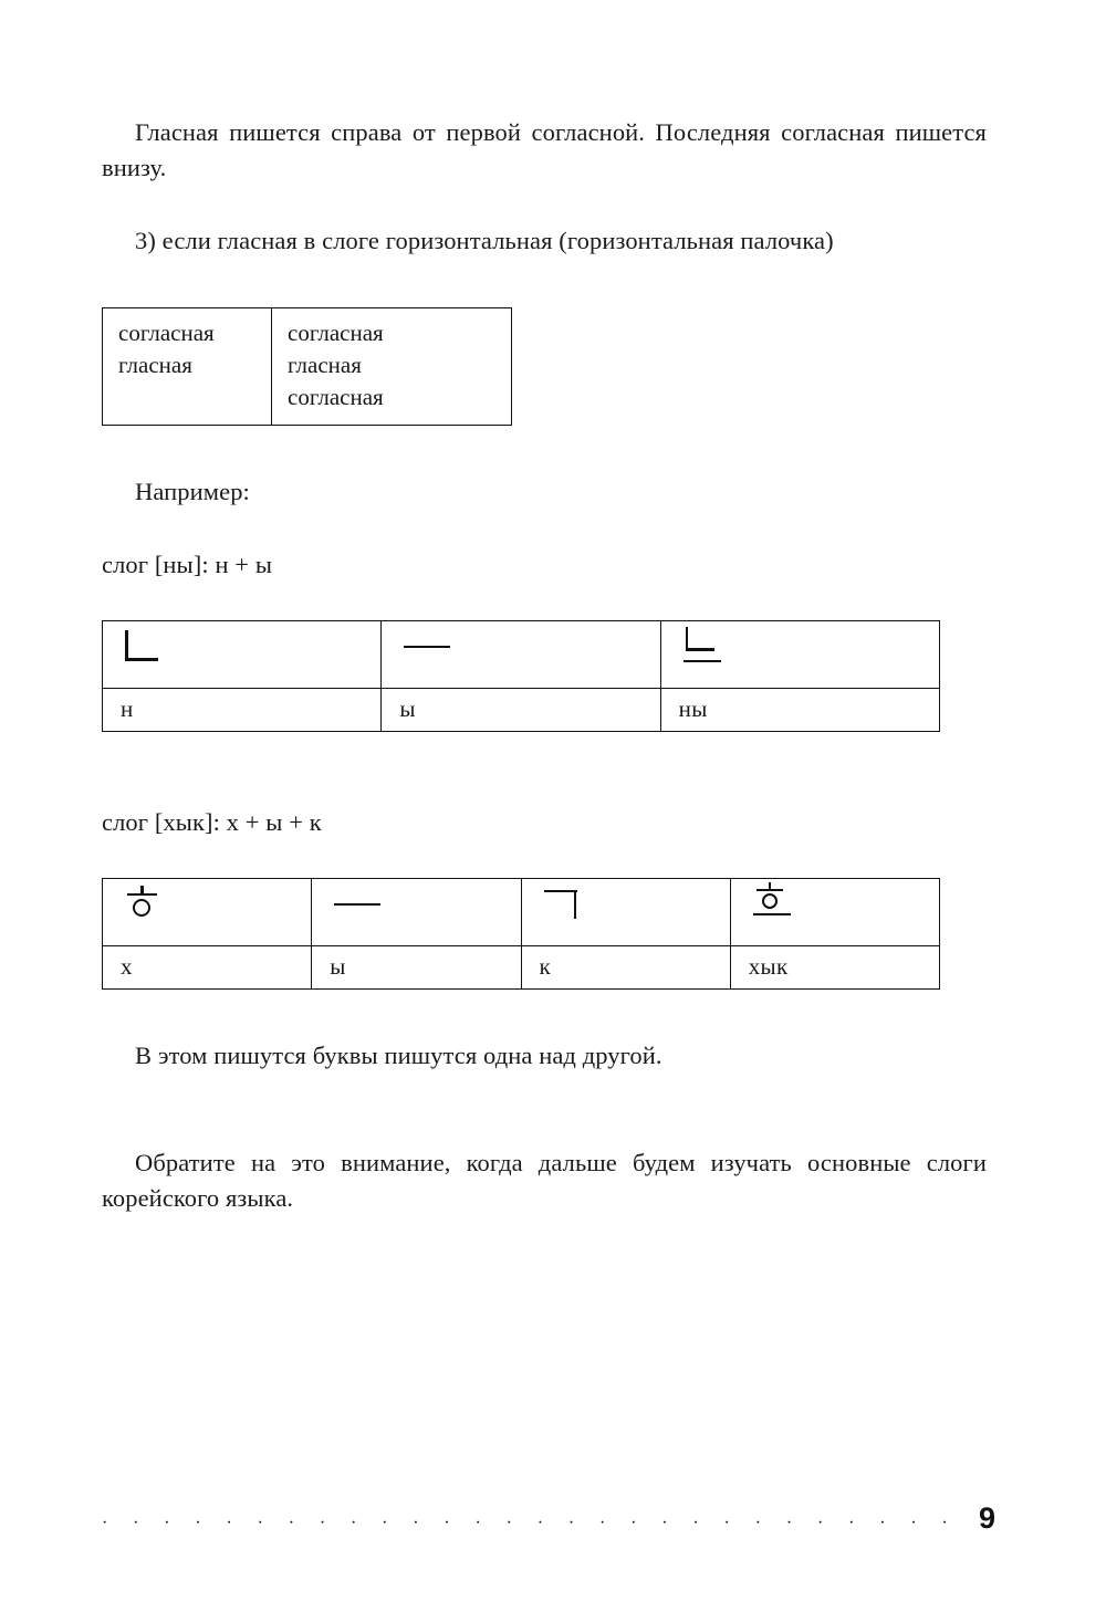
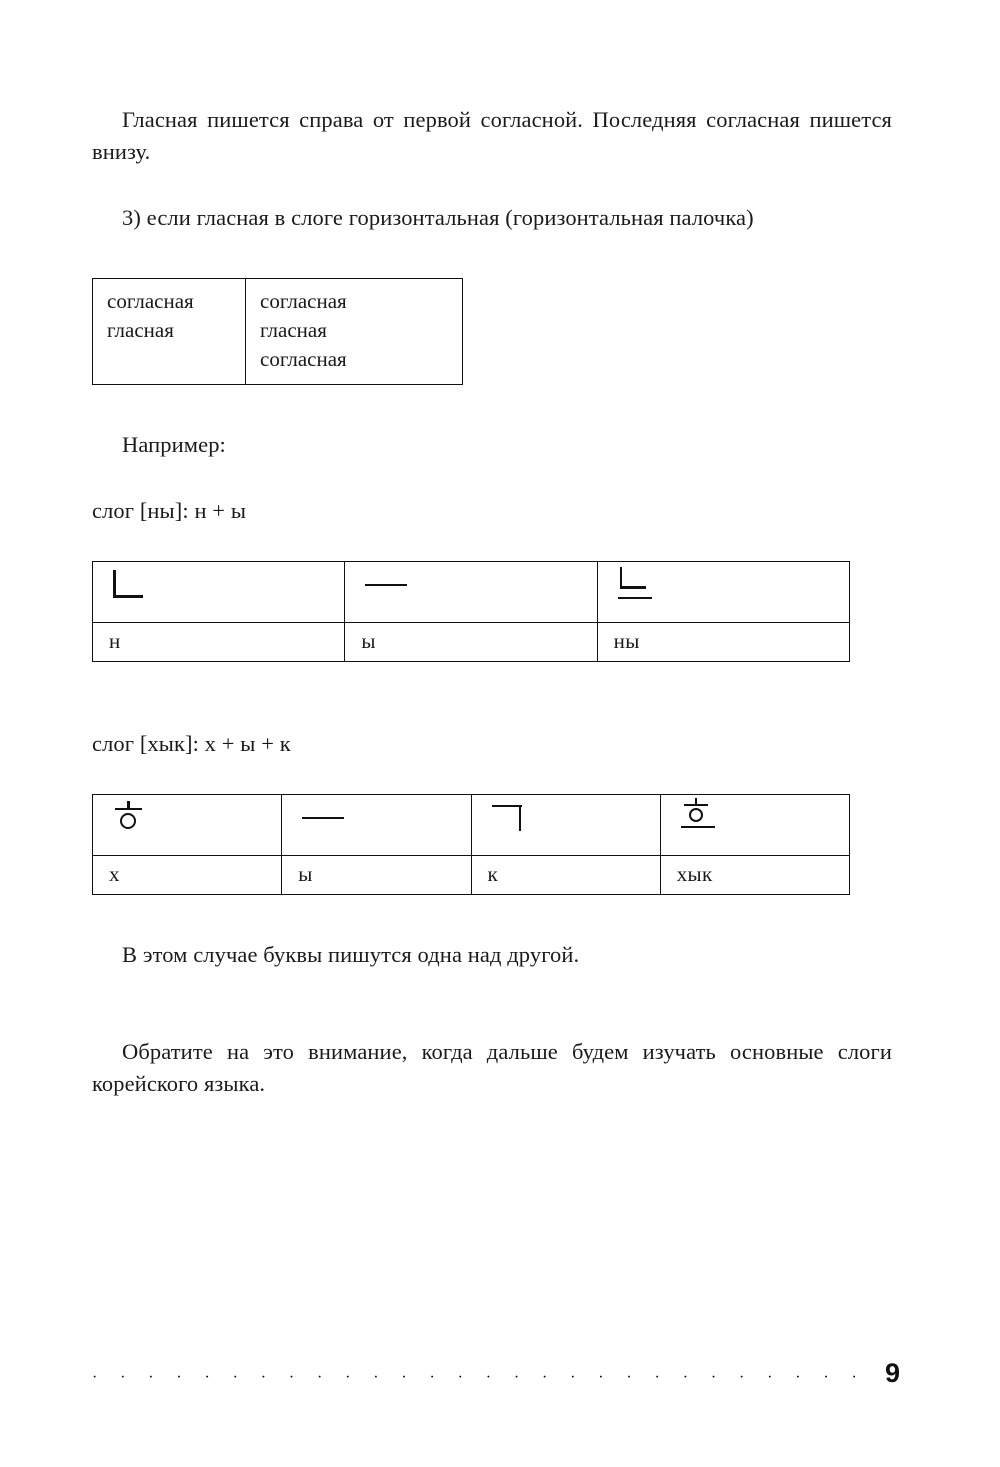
  Гласная пишется справа от первой согласной. Последняя соглас­ная пишется внизу.
  3) если гласная в слоге горизонтальная (горизонтальная палоч­ка)
  согласная гласная	согласная гласная согласная
  Например:
  слог [ны]: н + ы
  н	ы	ны
  слог [хык]: х + ы + к
  х	ы	к	хык
- В этом пишутся буквы пишутся одна над другой.
+ В этом случае буквы пишутся одна над другой.
  Обратите на это внимание, когда дальше будем изучать основ­ные слоги корейского языка.
  9
